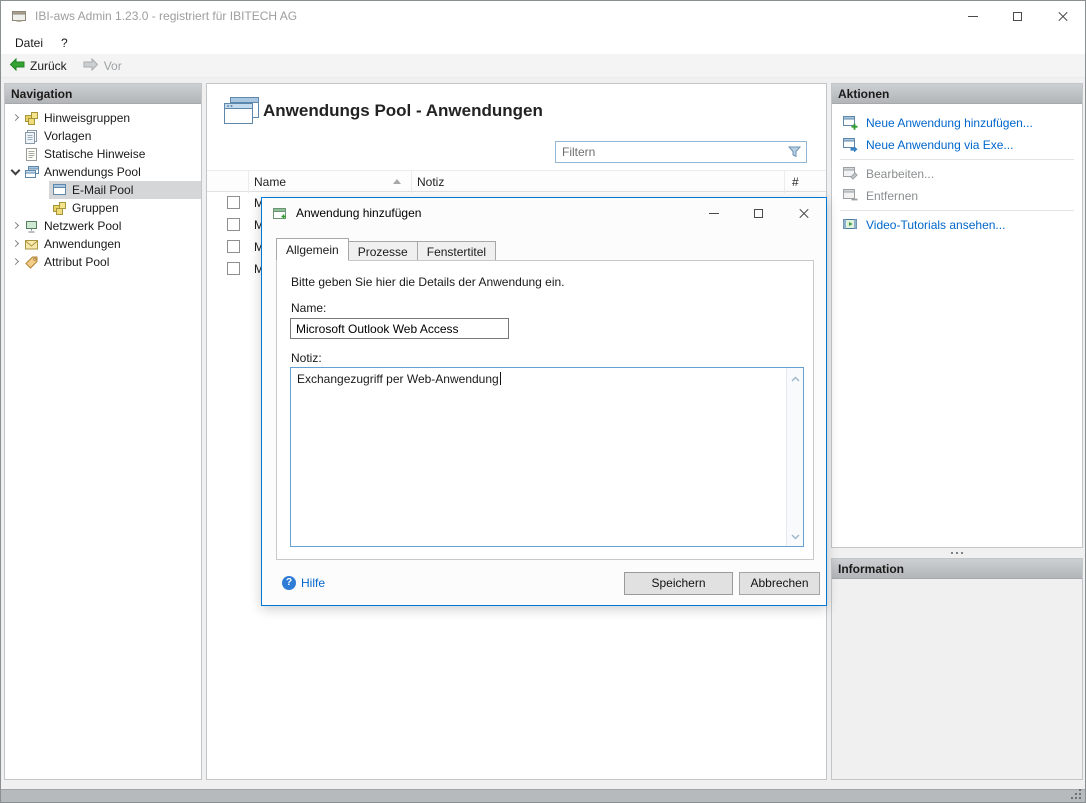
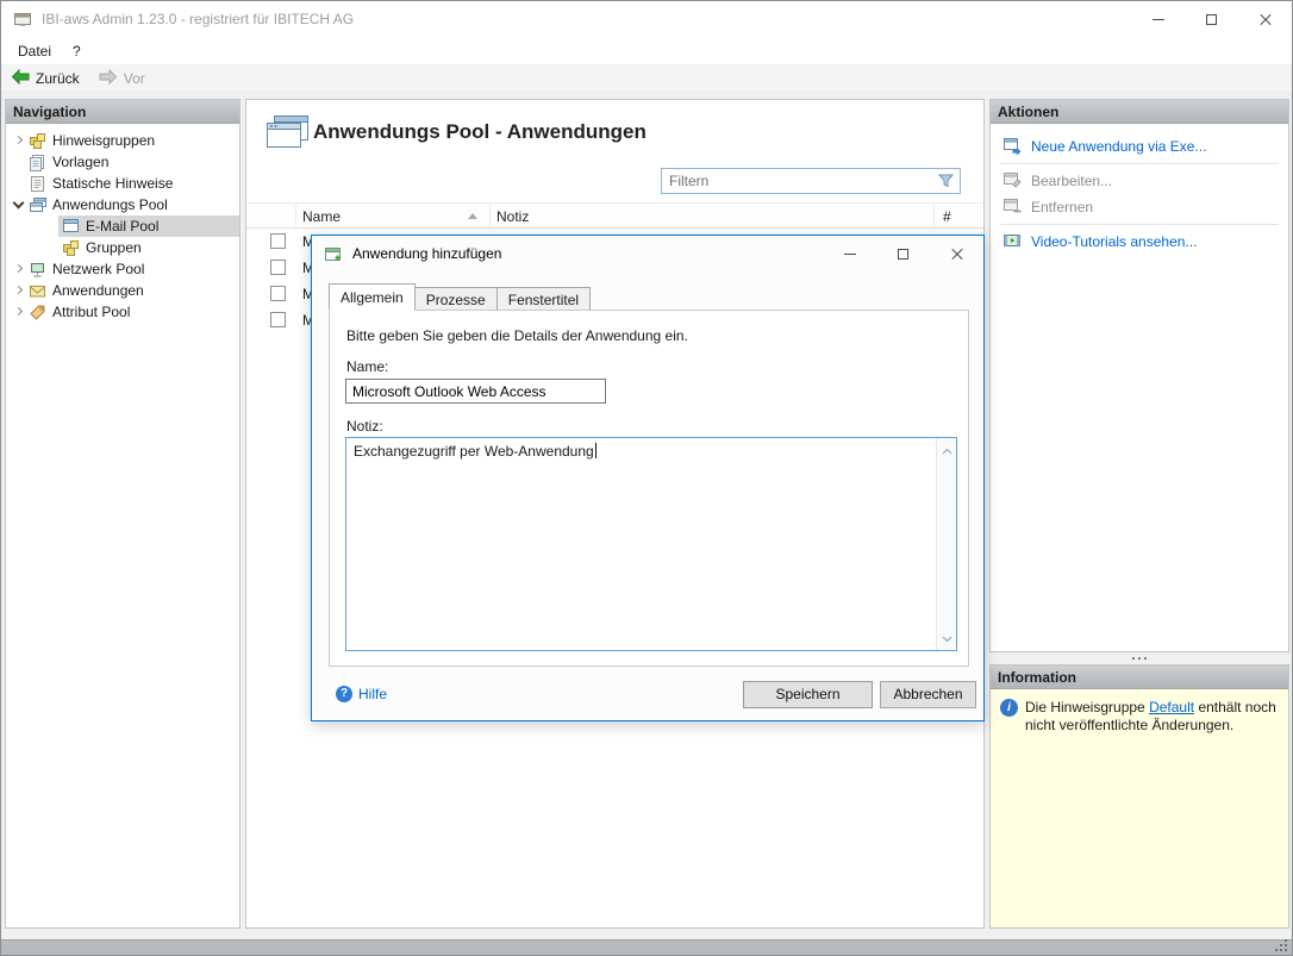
  IBI-aws Admin 1.23.0 - registriert für IBITECH AG
  Datei
  ?
  Zurück
  Vor
  Navigation
  Hinweisgruppen
  Vorlagen
  Statische Hinweise
  Anwendungs Pool
  E-Mail Pool
  Gruppen
  Netzwerk Pool
  Anwendungen
  Attribut Pool
  Anwendungs Pool - Anwendungen
  Filtern
  Name
  Notiz
  #
  M
  M
  M
  M
  Aktionen
- Neue Anwendung hinzufügen...
  Neue Anwendung via Exe...
  Bearbeiten...
  Entfernen
  Video-Tutorials ansehen...
  Information
+ i
+ Die Hinweisgruppe Default enthält noch nicht veröffentlichte Änderungen.
  Anwendung hinzufügen
  Allgemein
  Prozesse
  Fenstertitel
- Bitte geben Sie hier die Details der Anwendung ein.
+ Bitte geben Sie geben die Details der Anwendung ein.
  Name:
  Microsoft Outlook Web Access
  Notiz:
  Exchangezugriff per Web-Anwendung
  ?
  Hilfe
  Speichern
  Abbrechen
